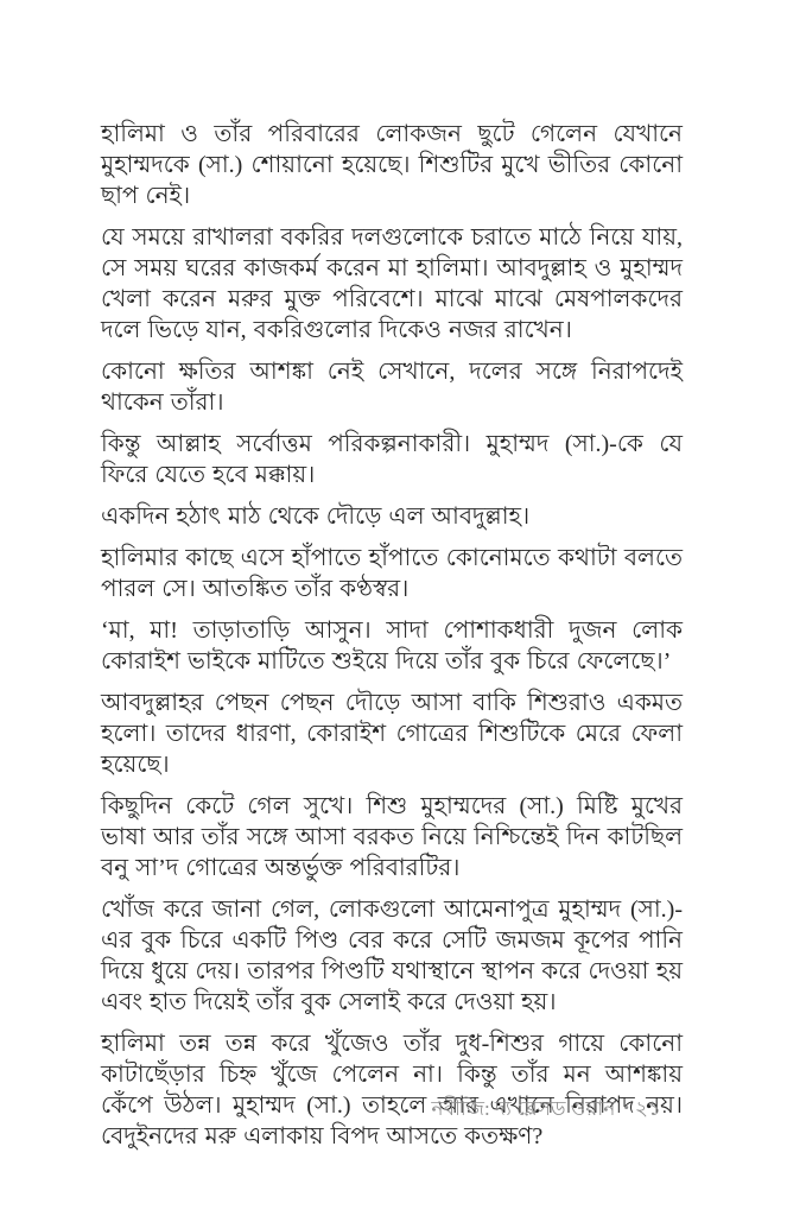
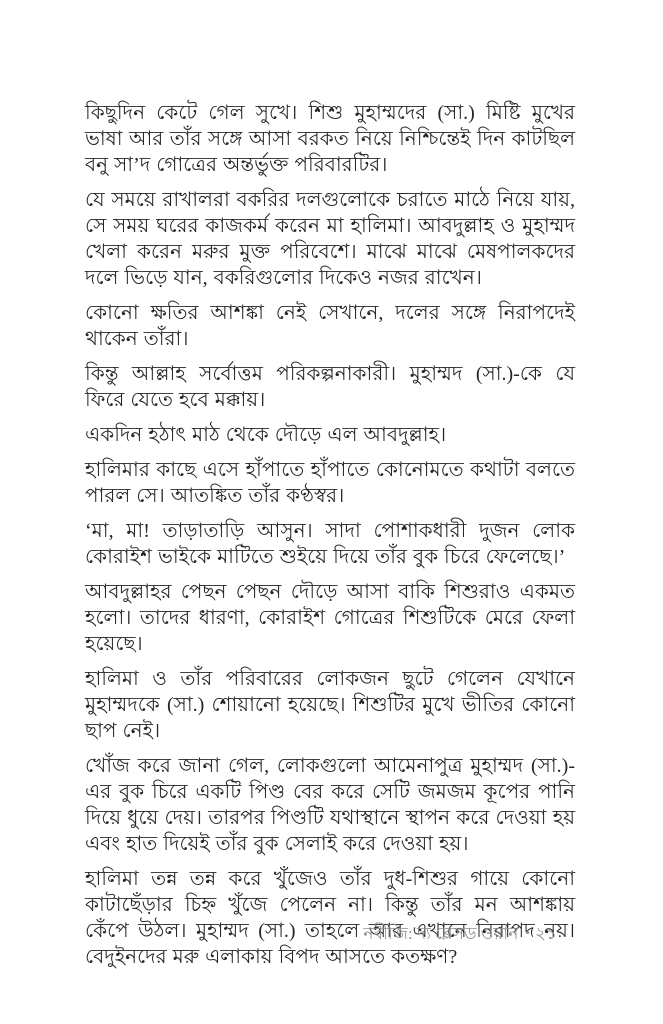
- হালিমা ও তাঁর পরিবারের লোকজন ছুটে গেলেন যেখানে মুহাম্মদকে (সা.) শোয়ানো হয়েছে। শিশুটির মুখে ভীতির কোনো ছাপ নেই।
+ কিছুদিন কেটে গেল সুখে। শিশু মুহাম্মদের (সা.) মিষ্টি মুখের ভাষা আর তাঁর সঙ্গে আসা বরকত নিয়ে নিশ্চিন্তেই দিন কাটছিল বনু সা’দ গোত্রের অন্তর্ভুক্ত পরিবারটির।
  যে সময়ে রাখালরা বকরির দলগুলোকে চরাতে মাঠে নিয়ে যায়, সে সময় ঘরের কাজকর্ম করেন মা হালিমা। আবদুল্লাহ ও মুহাম্মদ খেলা করেন মরুর মুক্ত পরিবেশে। মাঝে মাঝে মেষপালকদের দলে ভিড়ে যান, বকরিগুলোর দিকেও নজর রাখেন।
  কোনো ক্ষতির আশঙ্কা নেই সেখানে, দলের সঙ্গে নিরাপদেই থাকেন তাঁরা।
  কিন্তু আল্লাহ সর্বোত্তম পরিকল্পনাকারী। মুহাম্মদ (সা.)-কে যে ফিরে যেতে হবে মক্কায়।
  একদিন হঠাৎ মাঠ থেকে দৌড়ে এল আবদুল্লাহ।
  হালিমার কাছে এসে হাঁপাতে হাঁপাতে কোনোমতে কথাটা বলতে পারল সে। আতঙ্কিত তাঁর কণ্ঠস্বর।
  ‘মা, মা! তাড়াতাড়ি আসুন। সাদা পোশাকধারী দুজন লোক কোরাইশ ভাইকে মাটিতে শুইয়ে দিয়ে তাঁর বুক চিরে ফেলেছে।’
  আবদুল্লাহর পেছন পেছন দৌড়ে আসা বাকি শিশুরাও একমত হলো। তাদের ধারণা, কোরাইশ গোত্রের শিশুটিকে মেরে ফেলা হয়েছে।
- কিছুদিন কেটে গেল সুখে। শিশু মুহাম্মদের (সা.) মিষ্টি মুখের ভাষা আর তাঁর সঙ্গে আসা বরকত নিয়ে নিশ্চিন্তেই দিন কাটছিল বনু সা’দ গোত্রের অন্তর্ভুক্ত পরিবারটির।
+ হালিমা ও তাঁর পরিবারের লোকজন ছুটে গেলেন যেখানে মুহাম্মদকে (সা.) শোয়ানো হয়েছে। শিশুটির মুখে ভীতির কোনো ছাপ নেই।
  খোঁজ করে জানা গেল, লোকগুলো আমেনাপুত্র মুহাম্মদ (সা.)-এর বুক চিরে একটি পিণ্ড বের করে সেটি জমজম কূপের পানি দিয়ে ধুয়ে দেয়। তারপর পিণ্ডটি যথাস্থানে স্থাপন করে দেওয়া হয় এবং হাত দিয়েই তাঁর বুক সেলাই করে দেওয়া হয়।
  হালিমা তন্ন তন্ন করে খুঁজেও তাঁর দুধ-শিশুর গায়ে কোনো কাটাছেঁড়ার চিহ্ন খুঁজে পেলেন না। কিন্তু তাঁর মন আশঙ্কায় কেঁপে উঠল। মুহাম্মদ (সা.) তাহলে আর এখানে নিরাপদ নয়। বেদুইনদের মরু এলাকায় বিপদ আসতে কতক্ষণ?
  নবীজি: দ্য ব্লেসড ওয়ান • ২১
